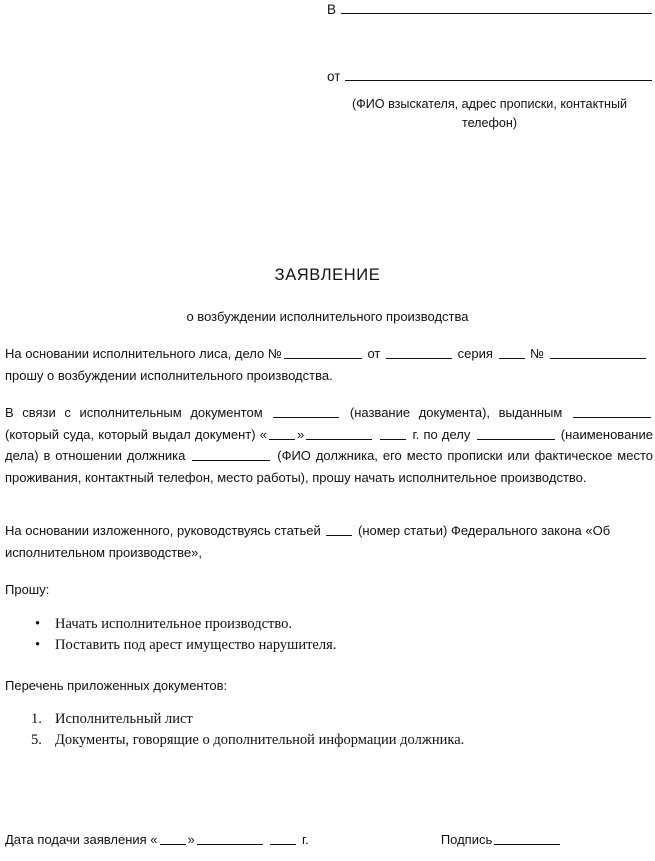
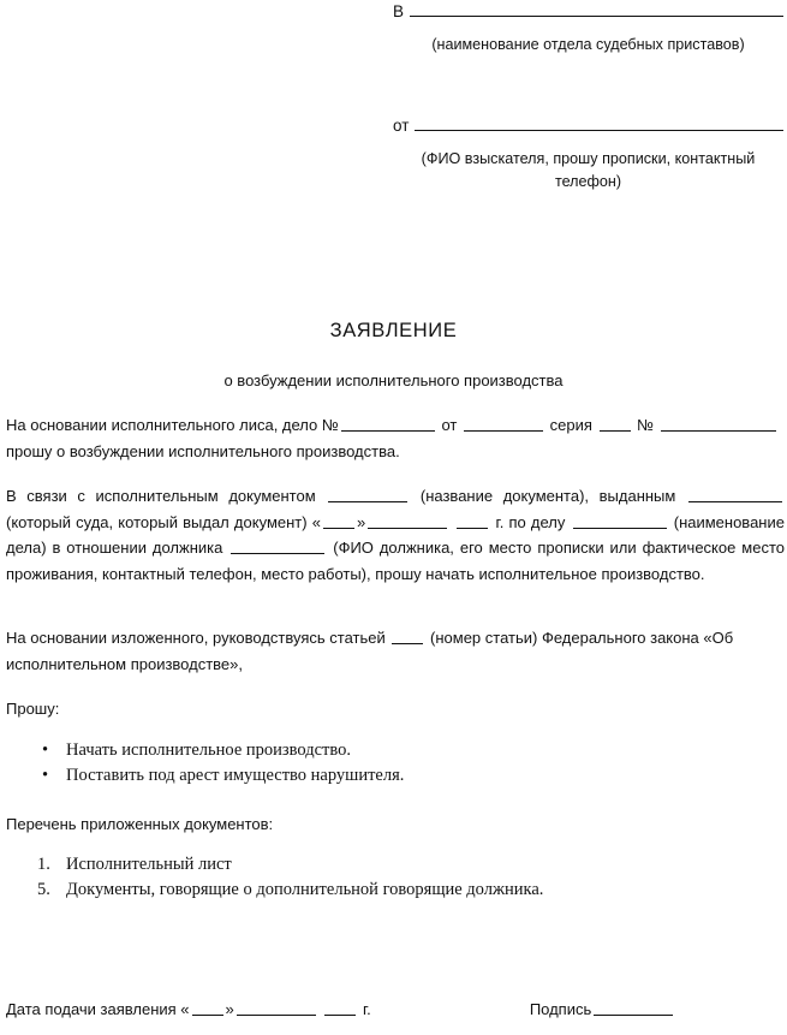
  В
+ (наименование отдела судебных приставов)
  от
- (ФИО взыскателя, адрес прописки, контактный телефон)
+ (ФИО взыскателя, прошу прописки, контактный телефон)
  ЗАЯВЛЕНИЕ
  о возбуждении исполнительного производства
  На основании исполнительного лиса, дело № от серия №
  прошу о возбуждении исполнительного производства.
  В связи с исполнительным документом (название документа), выданным (который суда, который выдал документ) « » г. по делу (наименование дела) в отношении должника (ФИО должника, его место прописки или фактическое место проживания, контактный телефон, место работы), прошу начать исполнительное производство.
  На основании изложенного, руководствуясь статьей (номер статьи) Федерального закона «Об исполнительном производстве»,
  Прошу:
  •
  Начать исполнительное производство.
  •
  Поставить под арест имущество нарушителя.
  Перечень приложенных документов:
  1.
  Исполнительный лист
  5.
- Документы, говорящие о дополнительной информации должника.
+ Документы, говорящие о дополнительной говорящие должника.
  Дата подачи заявления « » г.
  Подпись
